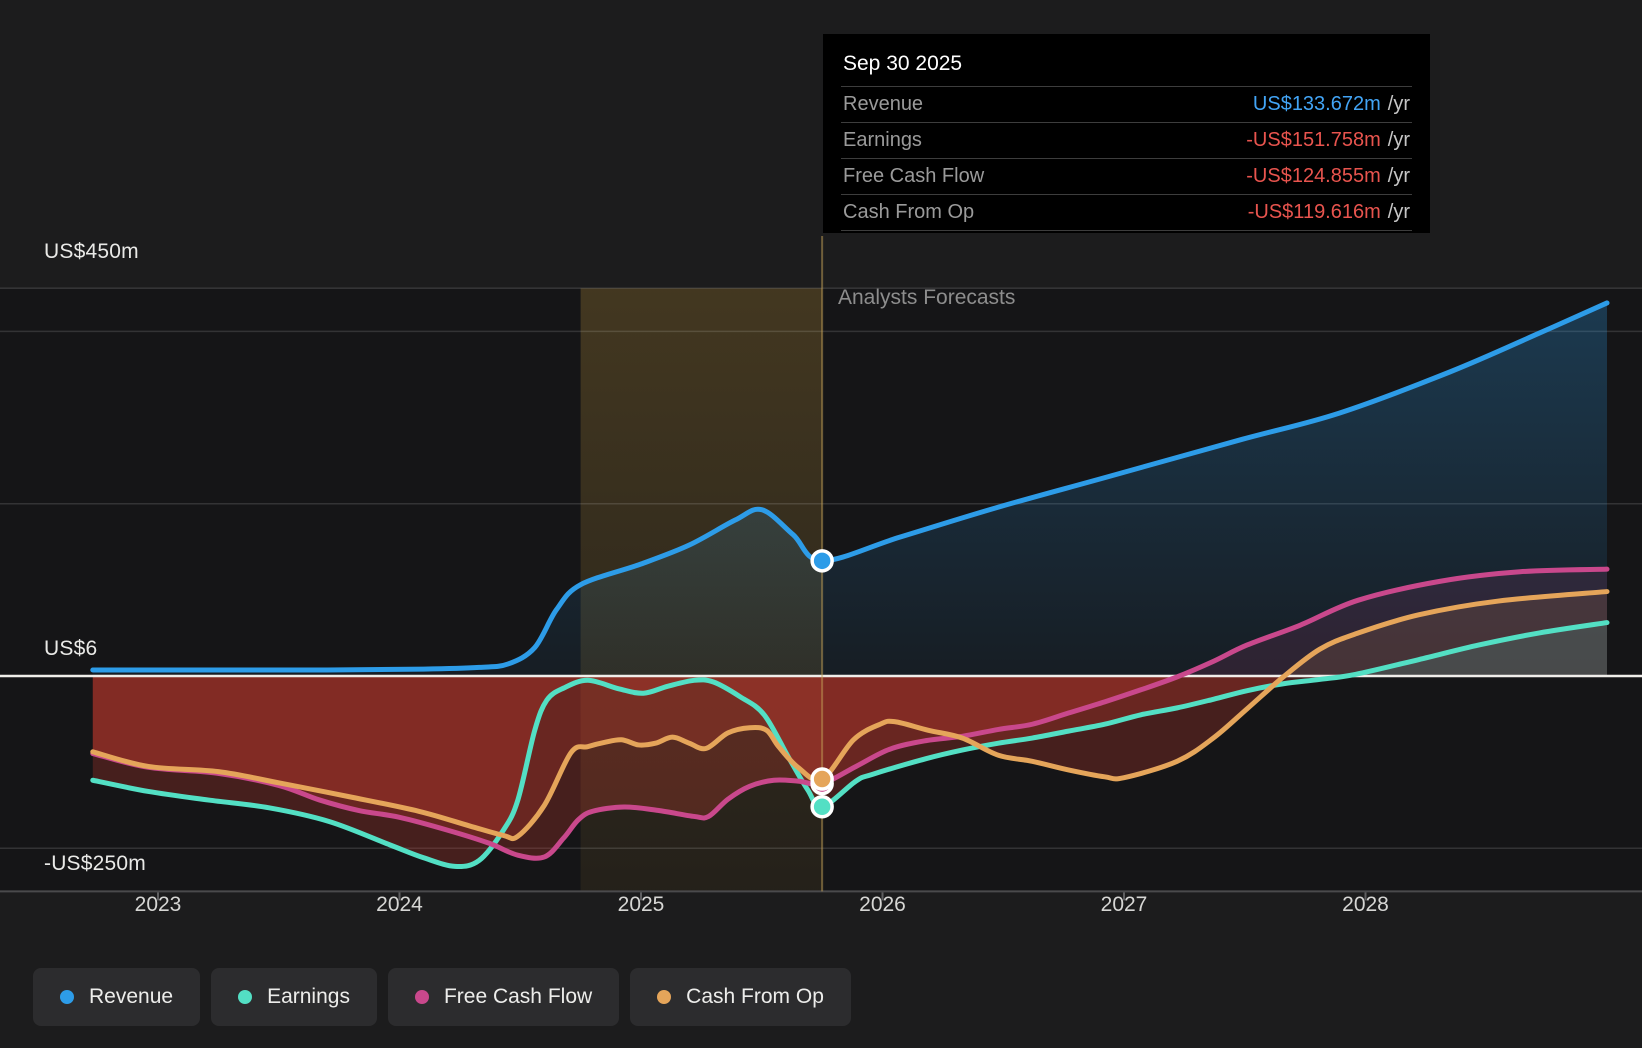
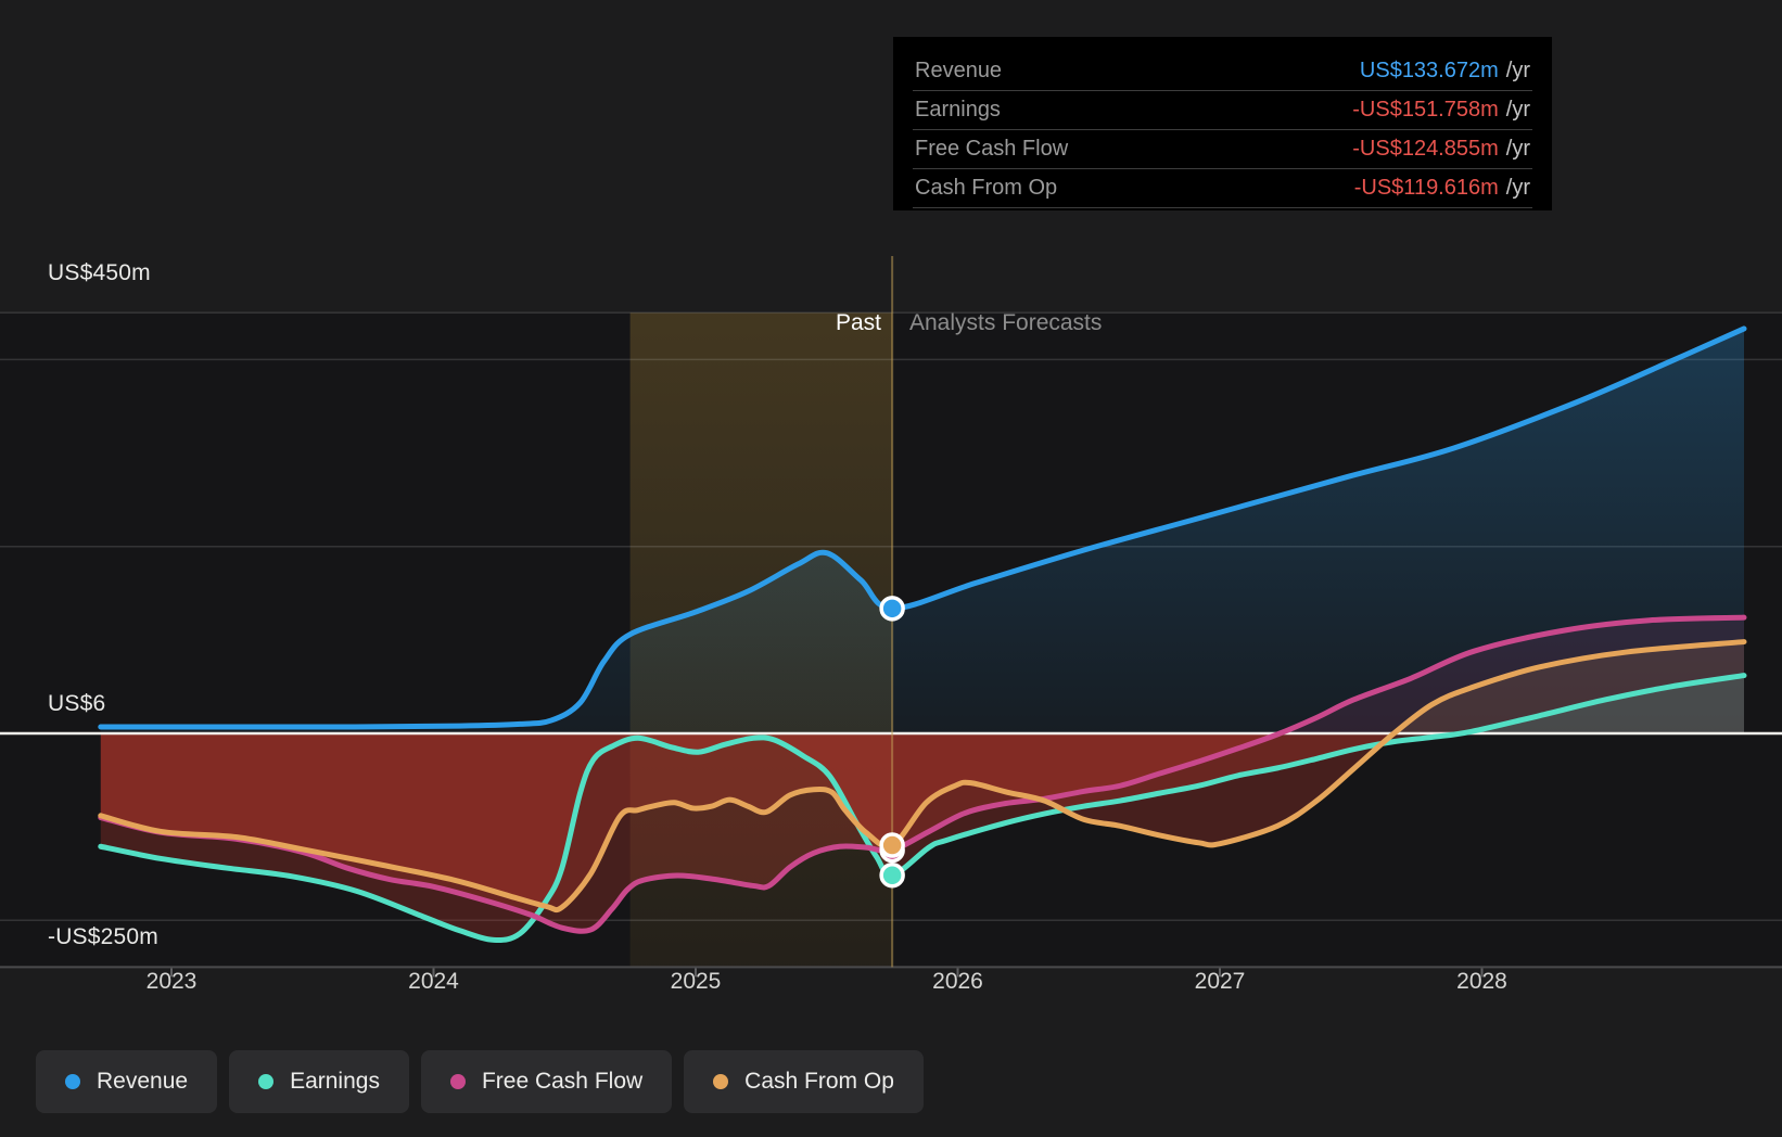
  US$450m
  US$6
  -US$250m
+ Past
  Analysts Forecasts
  2023
  2024
  2025
  2026
  2027
  2028
- Sep 30 2025
  Revenue
  US$133.672m
  /yr
  Earnings
  -US$151.758m
  /yr
  Free Cash Flow
  -US$124.855m
  /yr
  Cash From Op
  -US$119.616m
  /yr
  Revenue
  Earnings
  Free Cash Flow
  Cash From Op
